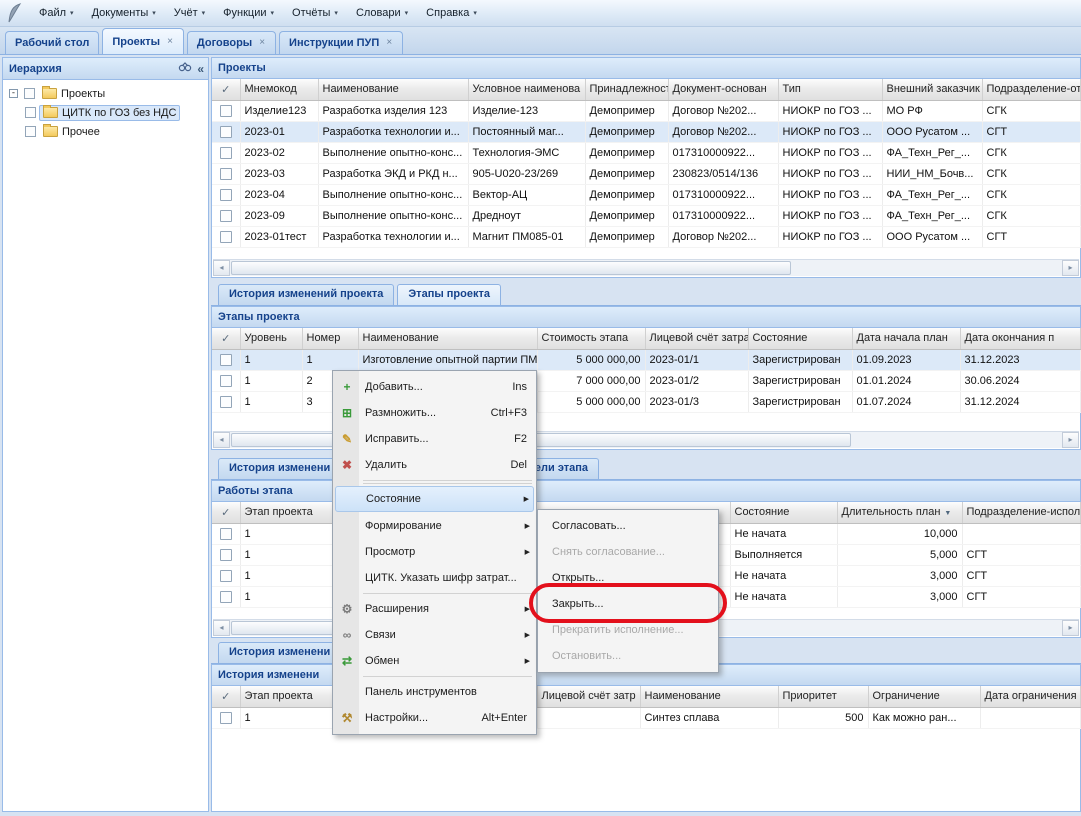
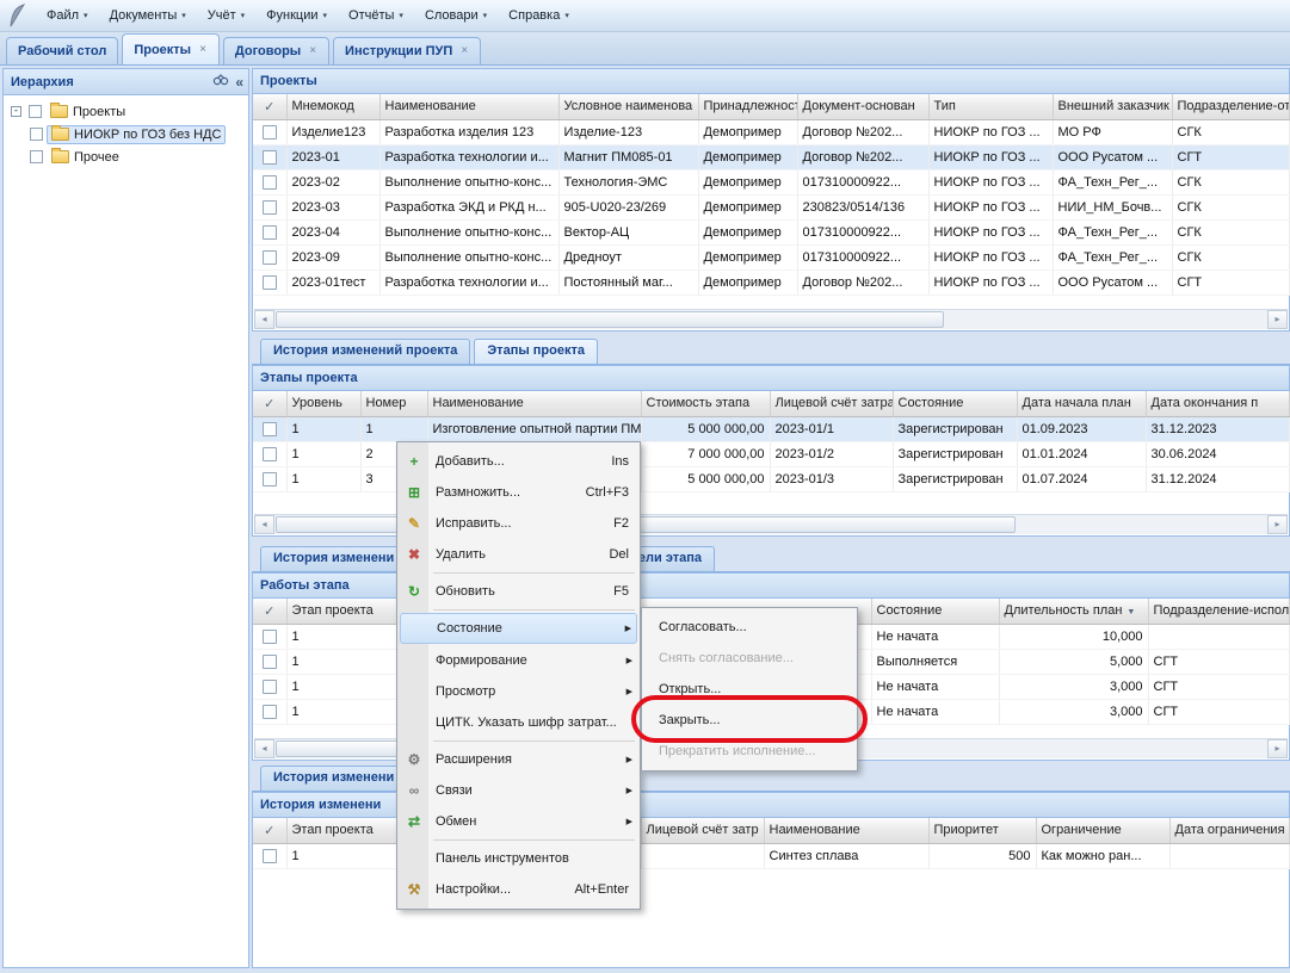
  Файл
  Документы
  Учёт
  Функции
  Отчёты
  Словари
  Справка
  Рабочий стол
  Проекты
  ×
  Договоры
  ×
  Инструкции ПУП
  ×
  Иерархия
  «
  -
  Проекты
- ЦИТК по ГОЗ без НДС
+ НИОКР по ГОЗ без НДС
  Прочее
  Проекты
  ✓	Мнемокод	Наименование	Условное наименова	Принадлежнос	Документ-основан	Тип	Внешний заказчик	Подразделение-от
  	Изделие123	Разработка изделия 123	Изделие-123	Демопример	Договор №202...	НИОКР по ГОЗ ...	МО РФ	СГК
- 	2023-01	Разработка технологии и...	Постоянный маг...	Демопример	Договор №202...	НИОКР по ГОЗ ...	ООО Русатом ...	СГТ
+ 	2023-01	Разработка технологии и...	Магнит ПМ085-01	Демопример	Договор №202...	НИОКР по ГОЗ ...	ООО Русатом ...	СГТ
  	2023-02	Выполнение опытно-конс...	Технология-ЭМС	Демопример	017310000922...	НИОКР по ГОЗ ...	ФА_Техн_Рег_...	СГК
  	2023-03	Разработка ЭКД и РКД н...	905-U020-23/269	Демопример	230823/0514/136	НИОКР по ГОЗ ...	НИИ_НМ_Бочв...	СГК
  	2023-04	Выполнение опытно-конс...	Вектор-АЦ	Демопример	017310000922...	НИОКР по ГОЗ ...	ФА_Техн_Рег_...	СГК
  	2023-09	Выполнение опытно-конс...	Дредноут	Демопример	017310000922...	НИОКР по ГОЗ ...	ФА_Техн_Рег_...	СГК
- 	2023-01тест	Разработка технологии и...	Магнит ПМ085-01	Демопример	Договор №202...	НИОКР по ГОЗ ...	ООО Русатом ...	СГТ
+ 	2023-01тест	Разработка технологии и...	Постоянный маг...	Демопример	Договор №202...	НИОКР по ГОЗ ...	ООО Русатом ...	СГТ
  ◂
  ▸
  История изменений проекта
  Этапы проекта
  Этапы проекта
  ✓	Уровень	Номер	Наименование	Стоимость этапа	Лицевой счёт затра	Состояние	Дата начала план	Дата окончания п
  	1	1	Изготовление опытной партии ПМ	5 000 000,00	2023-01/1	Зарегистрирован	01.09.2023	31.12.2023
  	1	2		7 000 000,00	2023-01/2	Зарегистрирован	01.01.2024	30.06.2024
  	1	3		5 000 000,00	2023-01/3	Зарегистрирован	01.07.2024	31.12.2024
  ◂
  ▸
  История изменени
  Работы этапа
  ✓	Этап проекта		Состояние	Длительность план	Подразделение-испол
  	1		Не начата	10,000
  	1		Выполняется	5,000	СГТ
  	1		Не начата	3,000	СГТ
  	1		Не начата	3,000	СГТ
  ◂
  ▸
  История изменени
  История изменени
  ✓	Этап проекта		Лицевой счёт затр	Наименование	Приоритет	Ограничение	Дата ограничения
  	1			Синтез сплава	500	Как можно ран...
  +
  Добавить...
  Ins
  ⊞
  Размножить...
  Ctrl+F3
  ✎
  Исправить...
  F2
  ✖
  Удалить
  Del
+ ↻
+ Обновить
+ F5
  Состояние
  Формирование
  Просмотр
  ЦИТК. Указать шифр затрат...
  ⚙
  Расширения
  ∞
  Связи
  ⇄
  Обмен
  Панель инструментов
  ⚒
  Настройки...
  Alt+Enter
  Согласовать...
  Снять согласование...
  Открыть...
  Закрыть...
  Прекратить исполнение...
- Остановить...
